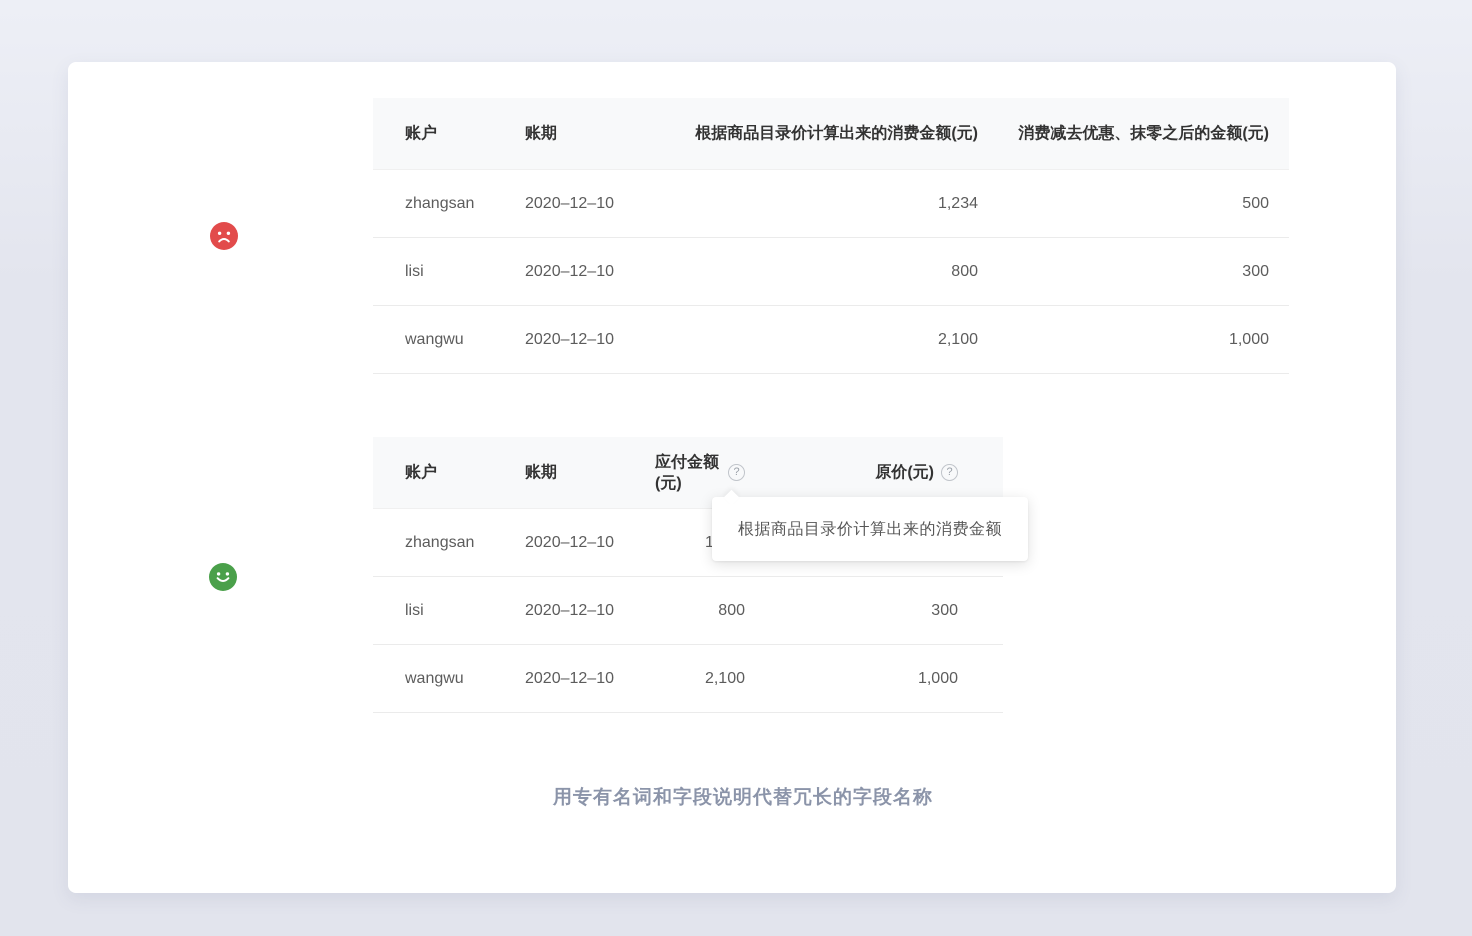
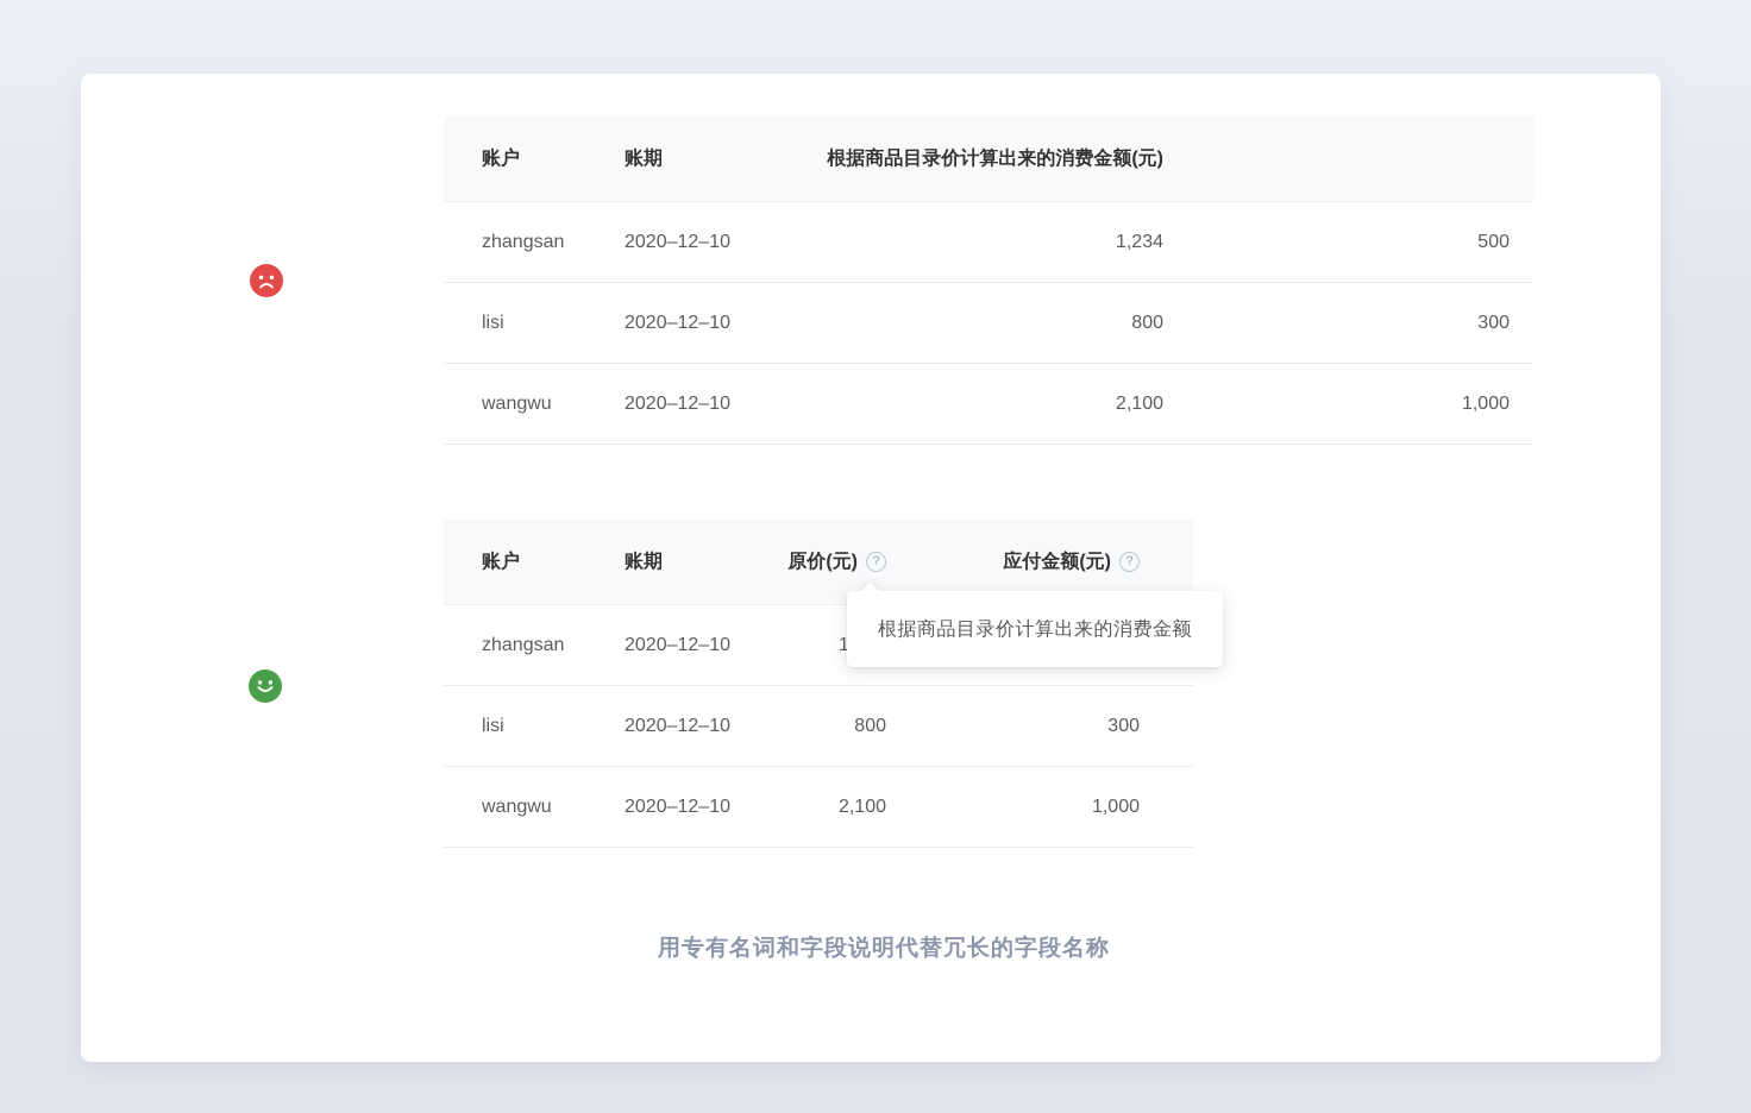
  账户
  账期
  根据商品目录价计算出来的消费金额(元)
- 消费减去优惠、抹零之后的金额(元)
  zhangsan
  2020–12–10
  1,234
  500
  lisi
  2020–12–10
  800
  300
  wangwu
  2020–12–10
  2,100
  1,000
  账户
  账期
- 应付金额(元)
+ 原价(元)
  ?
- 原价(元)
+ 应付金额(元)
  ?
  zhangsan
  2020–12–10
  lisi
  2020–12–10
  800
  300
  wangwu
  2020–12–10
  2,100
  1,000
  根据商品目录价计算出来的消费金额
  用专有名词和字段说明代替冗长的字段名称
